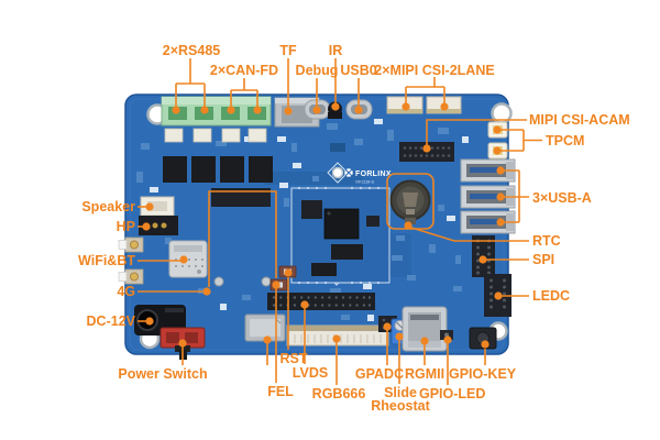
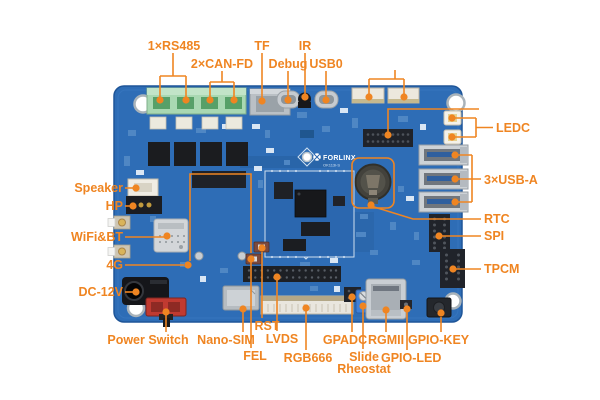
- 2×RS485
+ 1×RS485
  2×CAN-FD
  TF
  Debug
  IR
  USB0
- 2×MIPI CSI-2LANE
- MIPI CSI-ACAM
- TPCM
+ LEDC
  3×USB-A
  RTC
  SPI
- LEDC
+ TPCM
  Speaker
  HP
  WiFi&BT
  4G
  DC-12V
  Power Switch
+ Nano-SIM
  RST
  FEL
  LVDS
  RGB666
  GPADC
  Slide
  Rheostat
  RGMII
  GPIO-LED
  GPIO-KEY
